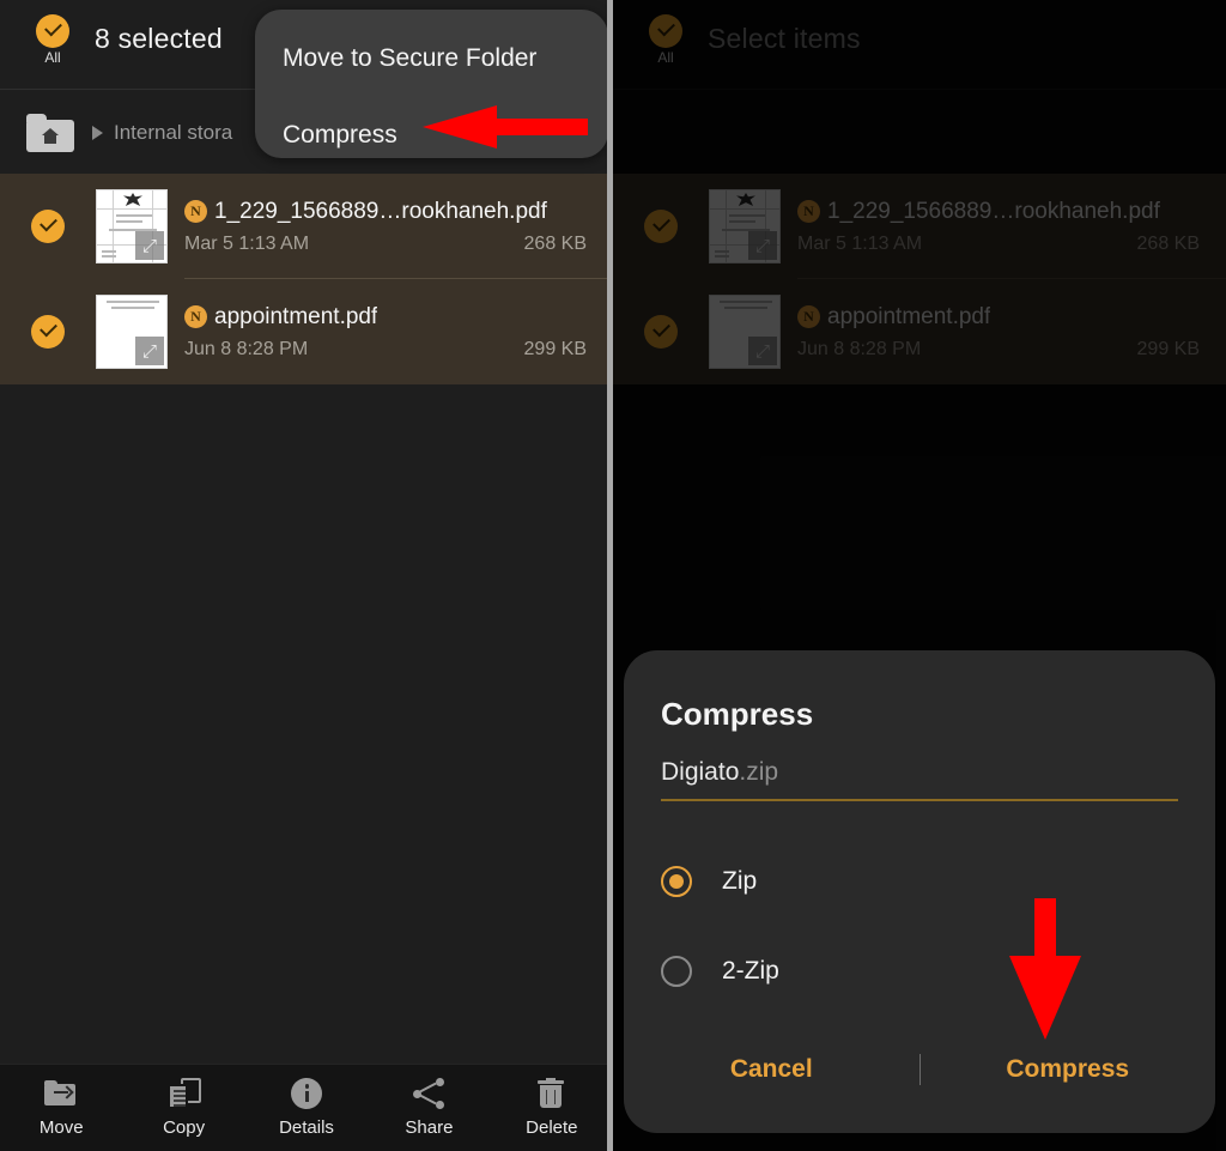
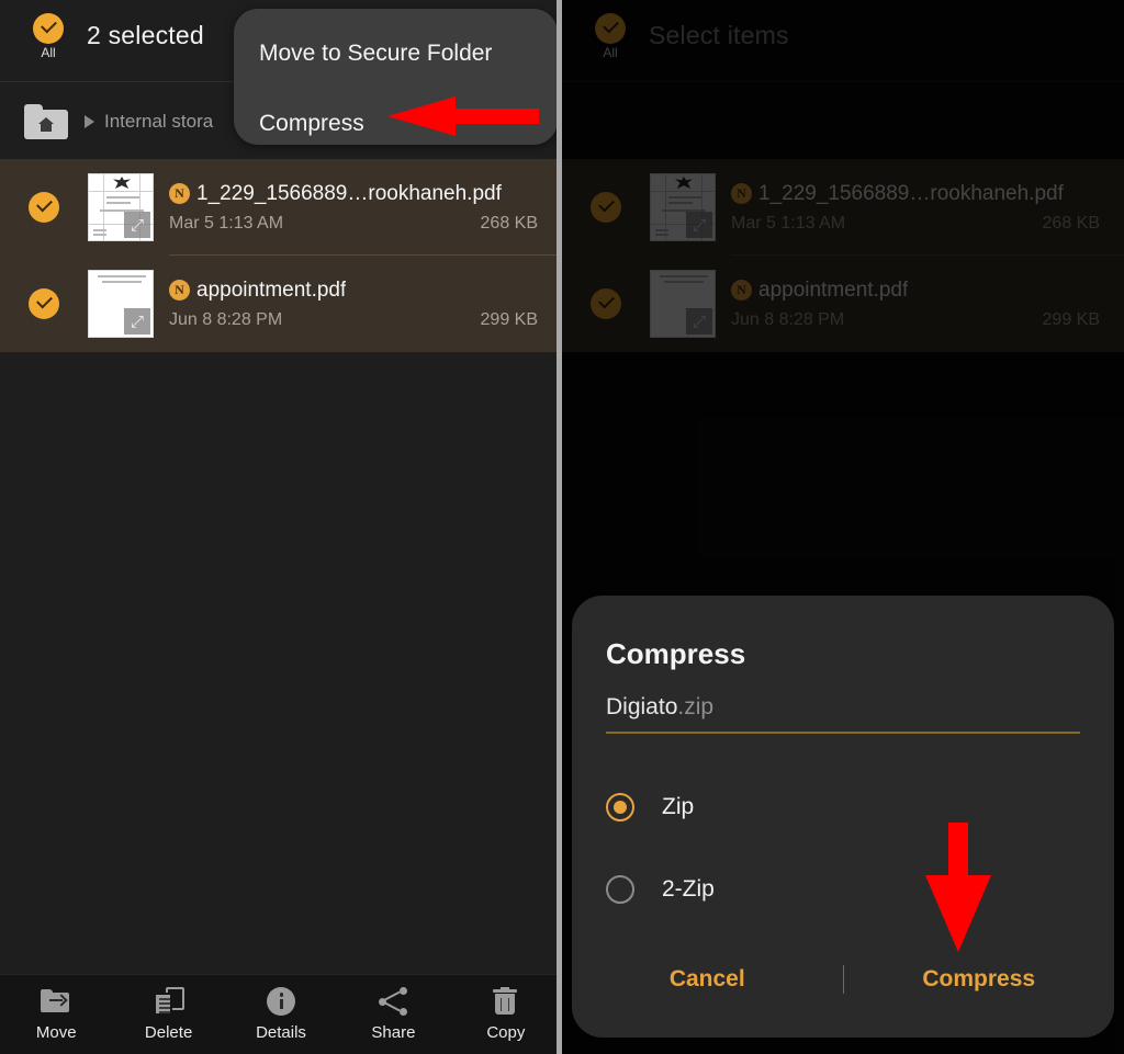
  All
- 8 selected
+ 2 selected
  Internal stora
  ⤢
  N
  1_229_1566889…rookhaneh.pdf
  Mar 5 1:13 AM
  268 KB
  ⤢
  N
  appointment.pdf
  Jun 8 8:28 PM
  299 KB
  Move
- Copy
+ Delete
  Details
  Share
- Delete
+ Copy
  Move to Secure Folder
  Compress
  All
  Select items
  ⤢
  N
  1_229_1566889…rookhaneh.pdf
  Mar 5 1:13 AM
  268 KB
  N
  appointment.pdf
  Jun 8 8:28 PM
  299 KB
  Compress
  Digiato.zip
  Zip
  2-Zip
  Cancel
  Compress
